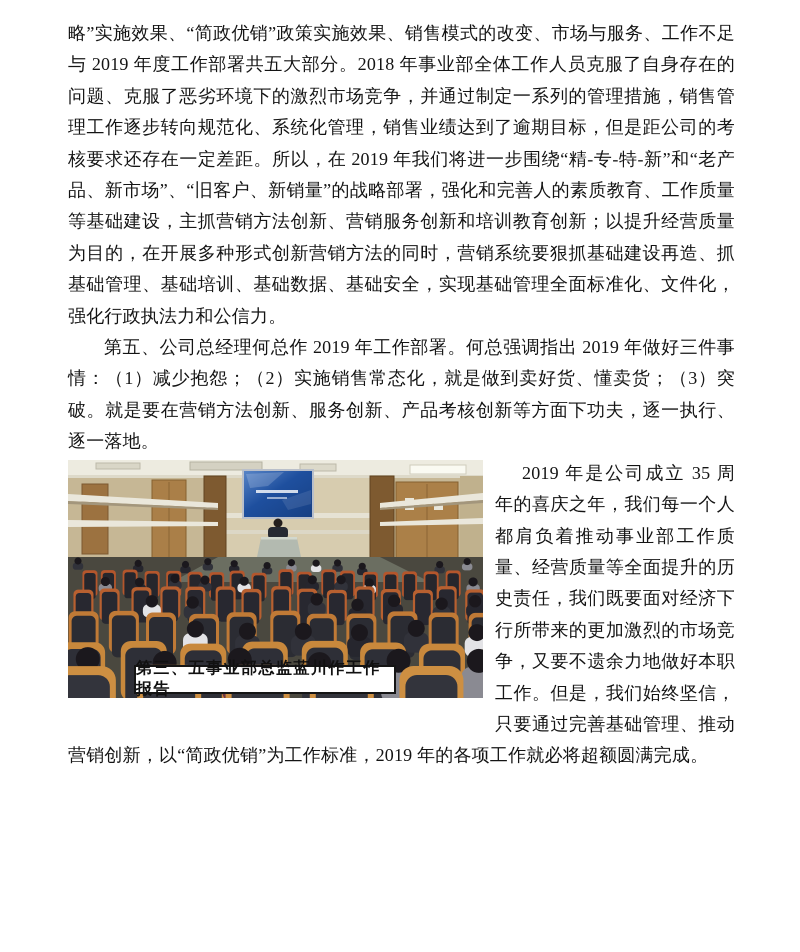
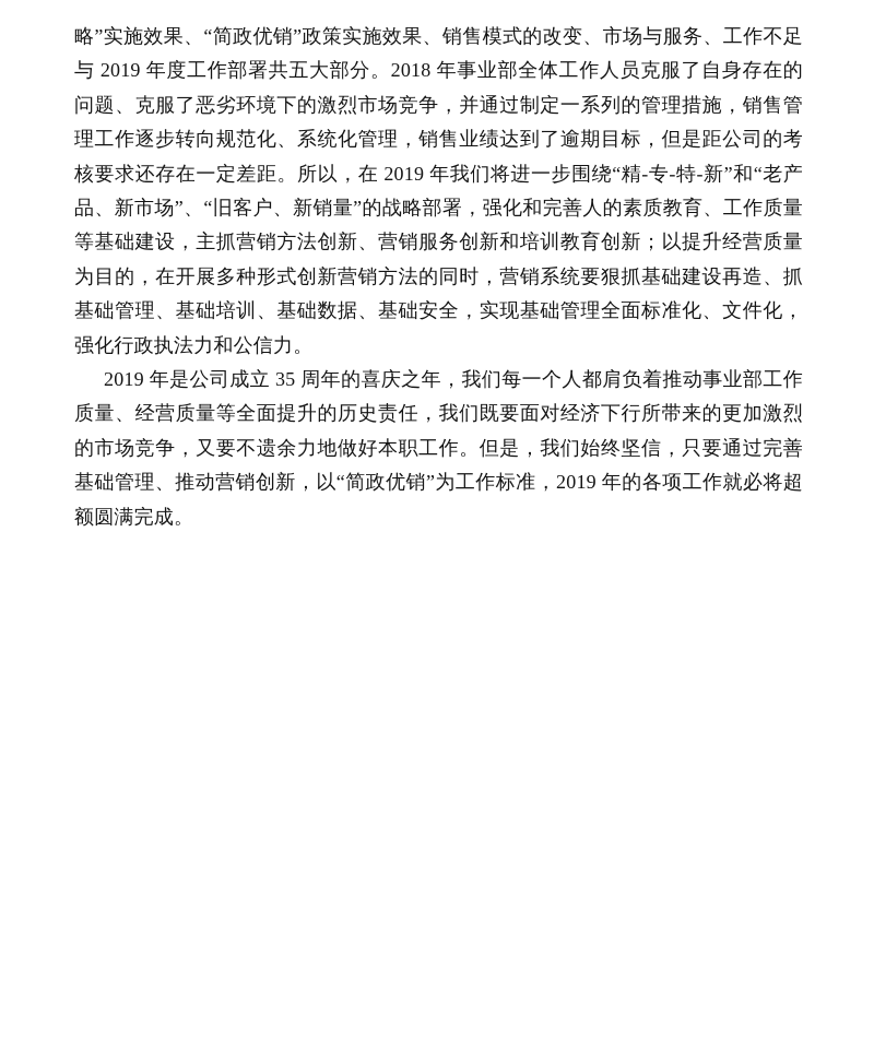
  略”实施效果、“简政优销”政策实施效果、销售模式的改变、市场与服务、工作不足与 2019 年度工作部署共五大部分。2018 年事业部全体工作人员克服了自身存在的问题、克服了恶劣环境下的激烈市场竞争，并通过制定一系列的管理措施，销售管理工作逐步转向规范化、系统化管理，销售业绩达到了逾期目标，但是距公司的考核要求还存在一定差距。所以，在 2019 年我们将进一步围绕“精-专-特-新”和“老产品、新市场”、“旧客户、新销量”的战略部署，强化和完善人的素质教育、工作质量等基础建设，主抓营销方法创新、营销服务创新和培训教育创新；以提升经营质量为目的，在开展多种形式创新营销方法的同时，营销系统要狠抓基础建设再造、抓基础管理、基础培训、基础数据、基础安全，实现基础管理全面标准化、文件化，强化行政执法力和公信力。
- 第五、公司总经理何总作 2019 年工作部署。何总强调指出 2019 年做好三件事情：（1）减少抱怨；（2）实施销售常态化，就是做到卖好货、懂卖货；（3）突破。就是要在营销方法创新、服务创新、产品考核创新等方面下功夫，逐一执行、逐一落地。
- 第三、五事业部总监蓝川作工作报告
  2019 年是公司成立 35 周年的喜庆之年，我们每一个人都肩负着推动事业部工作质量、经营质量等全面提升的历史责任，我们既要面对经济下行所带来的更加激烈的市场竞争，又要不遗余力地做好本职工作。但是，我们始终坚信，只要通过完善基础管理、推动营销创新，以“简政优销”为工作标准，2019 年的各项工作就必将超额圆满完成。
